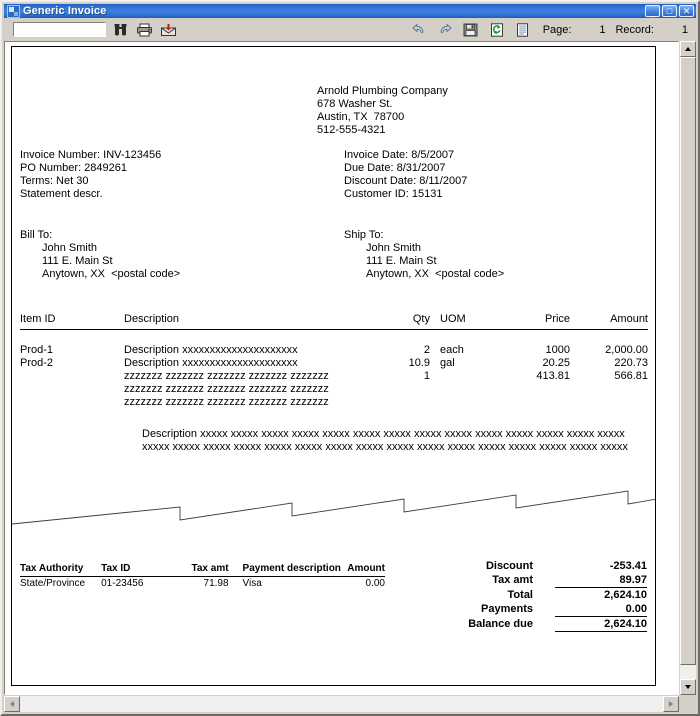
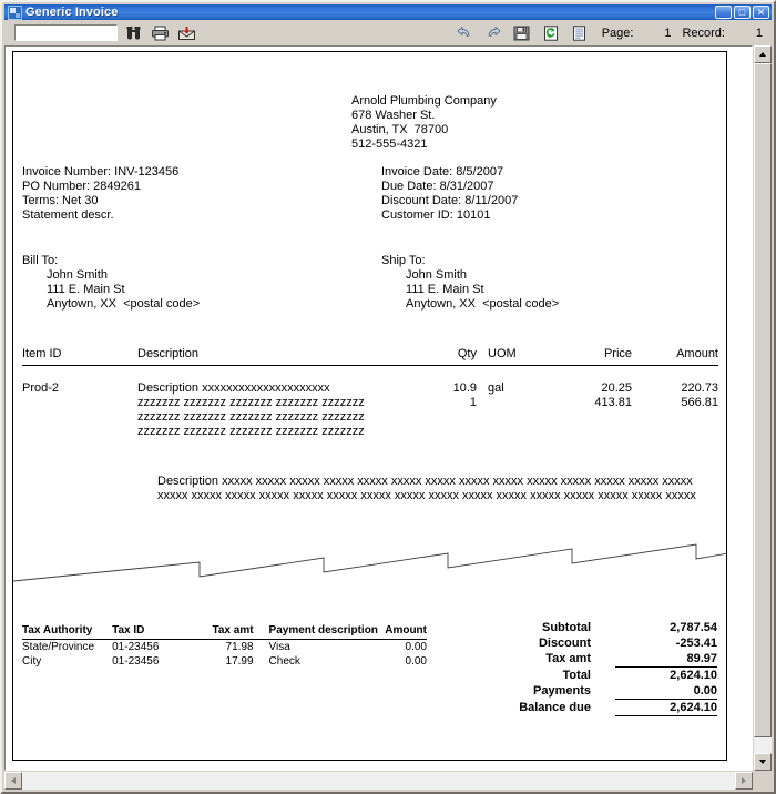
  Generic Invoice
  _
  □
  ✕
  Page:
  1
  Record:
  1
  Arnold Plumbing Company
  678 Washer St.
  Austin, TX 78700
  512-555-4321
  Invoice Number: INV-123456
  PO Number: 2849261
  Terms: Net 30
  Statement descr.
  Invoice Date: 8/5/2007
  Due Date: 8/31/2007
  Discount Date: 8/11/2007
- Customer ID: 15131
+ Customer ID: 10101
  Bill To:
  John Smith
  111 E. Main St
  Anytown, XX <postal code>
  Ship To:
  John Smith
  111 E. Main St
  Anytown, XX <postal code>
  Item ID	Description	Qty	UOM	Price	Amount
- Prod-1	Description xxxxxxxxxxxxxxxxxxxxx	2	each	1000	2,000.00
  Prod-2	Description xxxxxxxxxxxxxxxxxxxxx	10.9	gal	20.25	220.73
  	zzzzzzz zzzzzzz zzzzzzz zzzzzzz zzzzzzz	1		413.81	566.81
  	zzzzzzz zzzzzzz zzzzzzz zzzzzzz zzzzzzz
  	zzzzzzz zzzzzzz zzzzzzz zzzzzzz zzzzzzz
  Description xxxxx xxxxx xxxxx xxxxx xxxxx xxxxx xxxxx xxxxx xxxxx xxxxx xxxxx xxxxx xxxxx xxxxx xxxxx xxxxx xxxxx xxxxx xxxxx xxxxx xxxxx xxxxx xxxxx xxxxx xxxxx xxxxx xxxxx xxxxx xxxxx xxxxx
  Tax Authority	Tax ID	Tax amt	Payment description	Amount
  State/Province	01-23456	71.98	Visa	0.00
+ City	01-23456	17.99	Check	0.00
+ Subtotal	2,787.54
  Discount	-253.41
  Tax amt	89.97
  Total	2,624.10
  Payments	0.00
  Balance due	2,624.10
